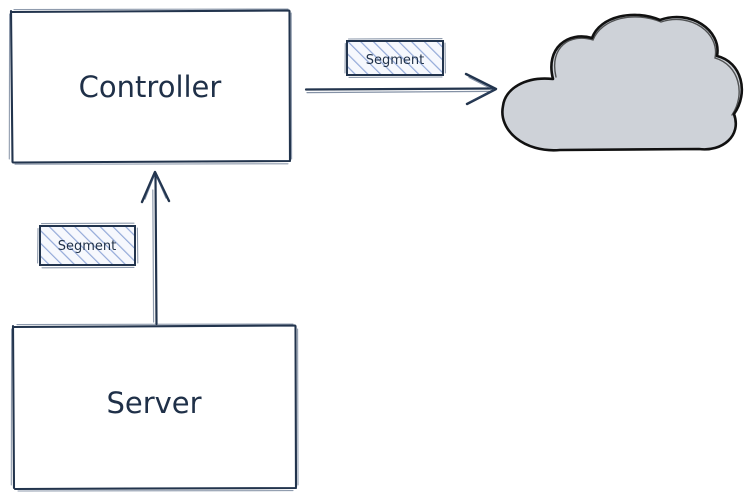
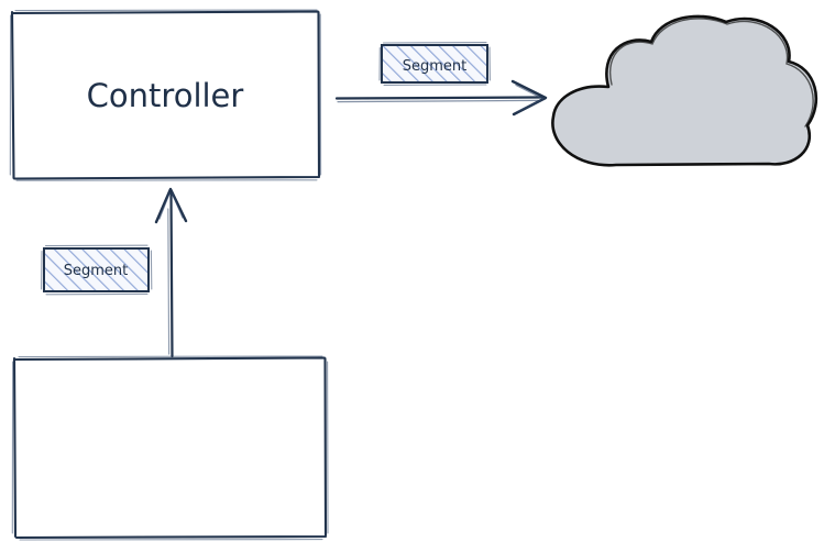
  Controller
- Server
  Segment
  Segment
